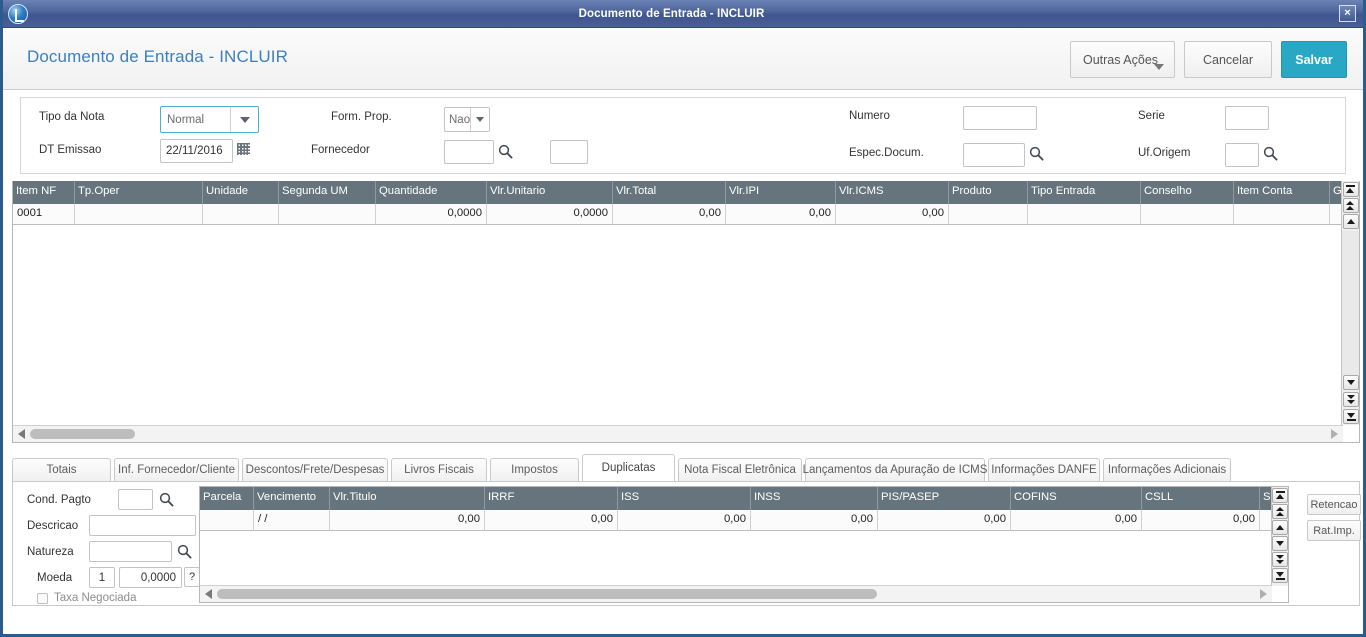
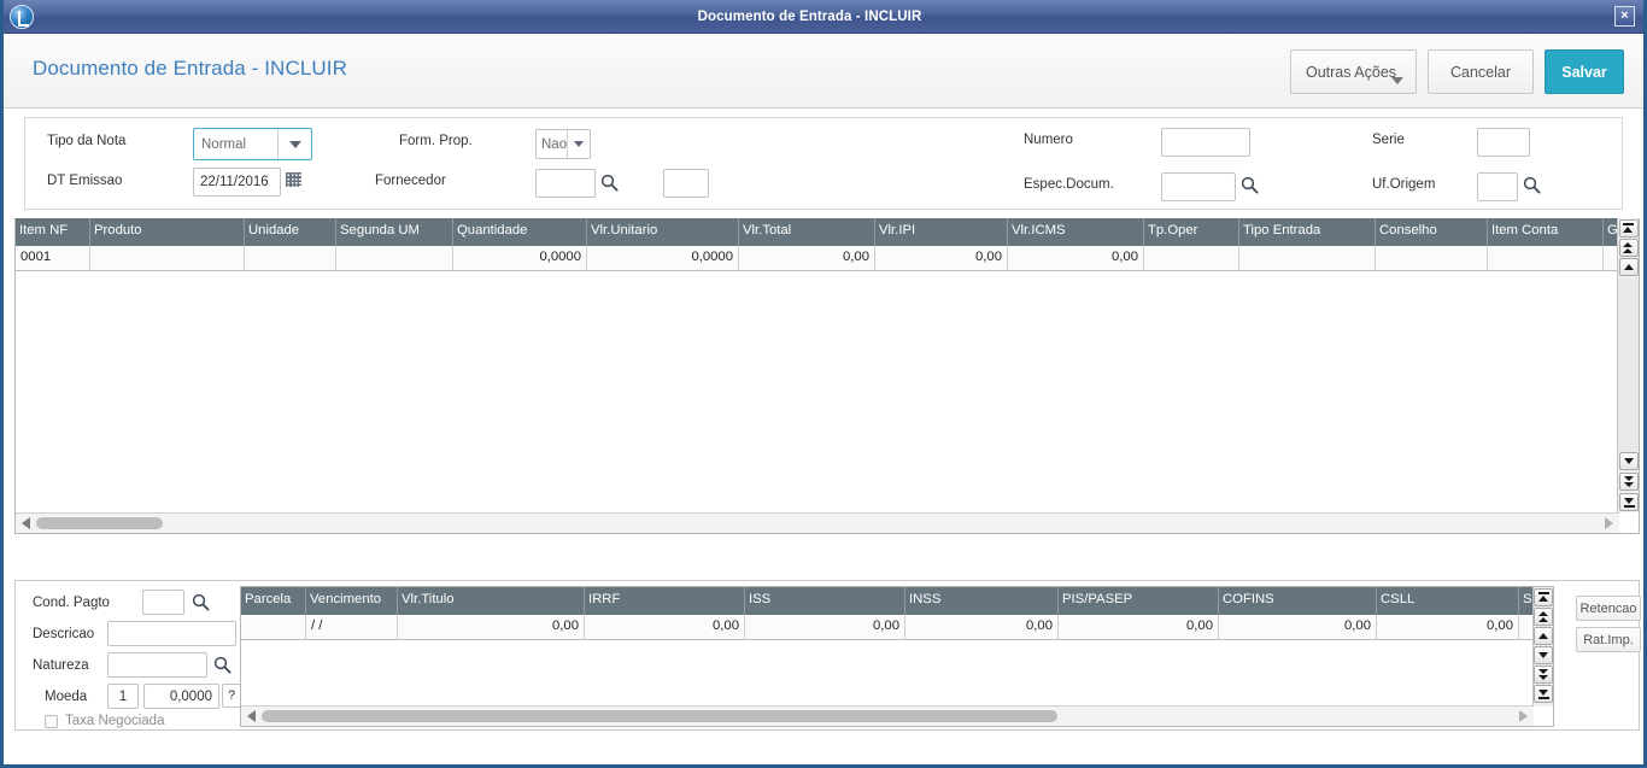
  Documento de Entrada - INCLUIR
  ×
  Documento de Entrada - INCLUIR
  Outras Ações
  Cancelar
  Salvar
  Tipo da Nota
  Normal
  DT Emissao
  22/11/2016
  Form. Prop.
  Nao
  Fornecedor
  Numero
  Espec.Docum.
  Serie
  Uf.Origem
  Item NF
- Tp.Oper
+ Produto
  Unidade
  Segunda UM
  Quantidade
  Vlr.Unitario
  Vlr.Total
  Vlr.IPI
  Vlr.ICMS
- Produto
+ Tp.Oper
  Tipo Entrada
  Conselho
  Item Conta
  0001
  0,0000
  0,0000
  0,00
  0,00
  0,00
- Totais
- Inf. Fornecedor/Cliente
- Descontos/Frete/Despesas
- Livros Fiscais
- Impostos
- Duplicatas
- Nota Fiscal Eletrônica
- Lançamentos da Apuração de ICMS
- Informações DANFE
- Informações Adicionais
  Cond. Pagto
  Descricao
  Natureza
  Moeda
  1
  0,0000
  ?
  Taxa Negociada
  Parcela
  Vencimento
  Vlr.Titulo
  IRRF
  ISS
  INSS
  PIS/PASEP
  COFINS
  CSLL
  / /
  0,00
  0,00
  0,00
  0,00
  0,00
  0,00
  0,00
  Retencao
  Rat.Imp.
